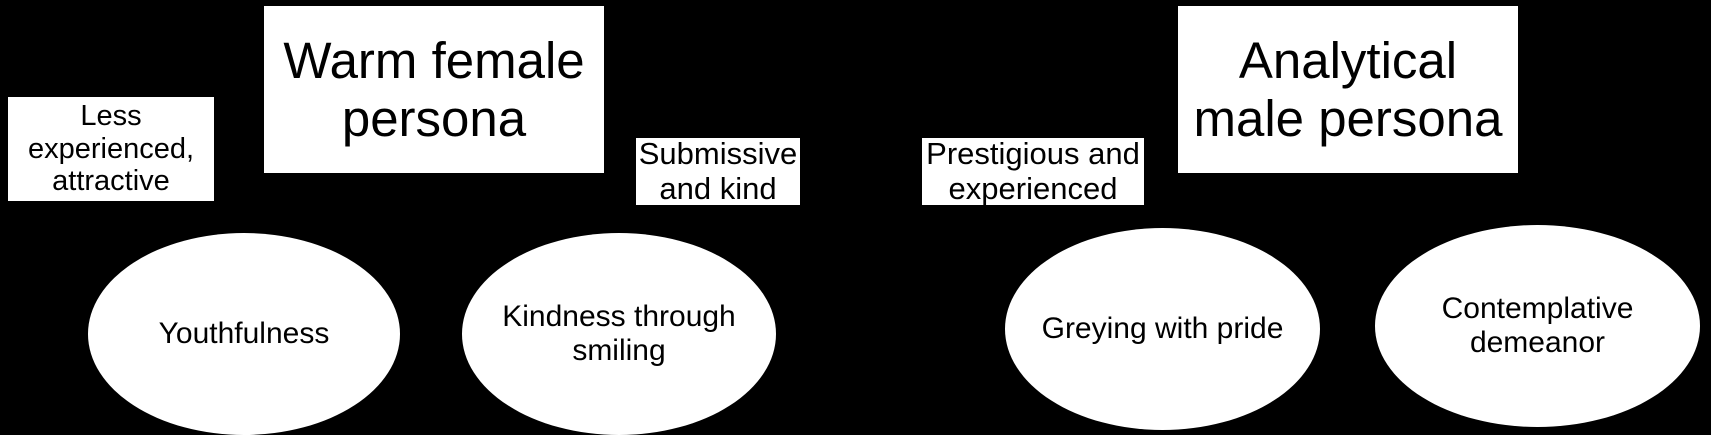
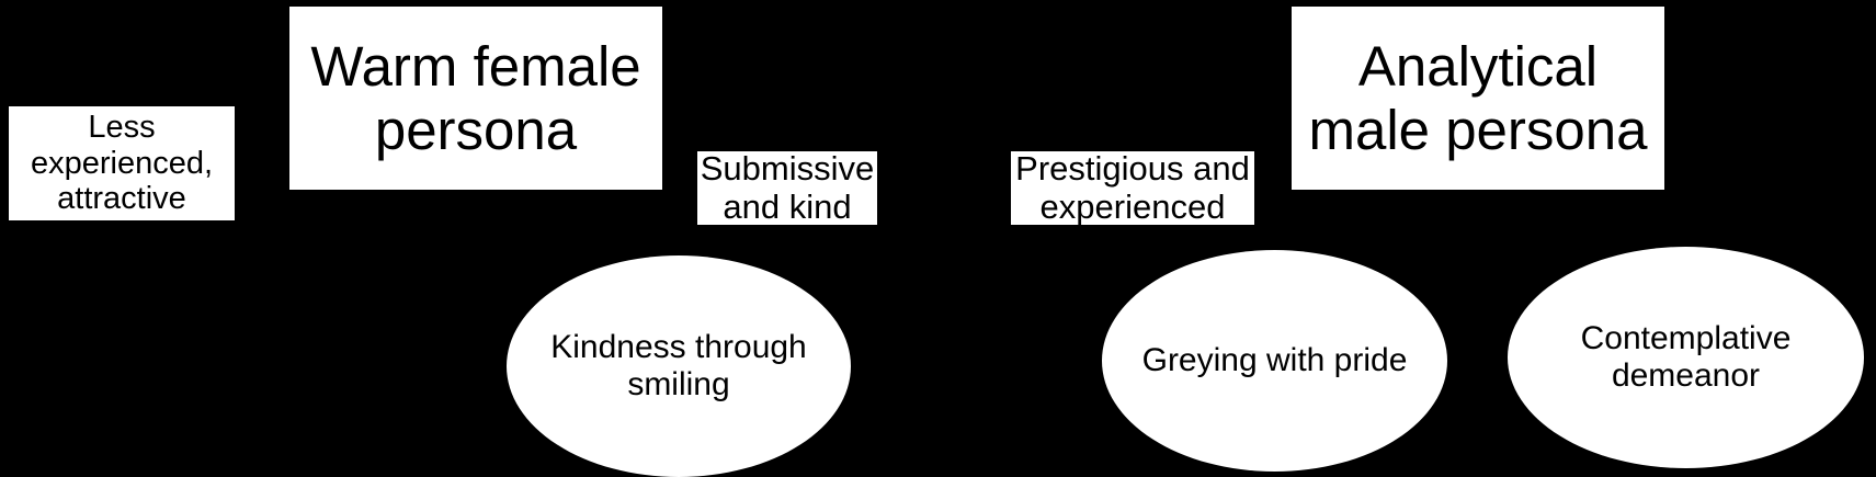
  Less
  experienced,
  attractive
  Warm female
  persona
  Submissive
  and kind
  Prestigious and
  experienced
  Analytical
  male persona
- Youthfulness
  Kindness through
  smiling
  Greying with pride
  Contemplative
  demeanor
